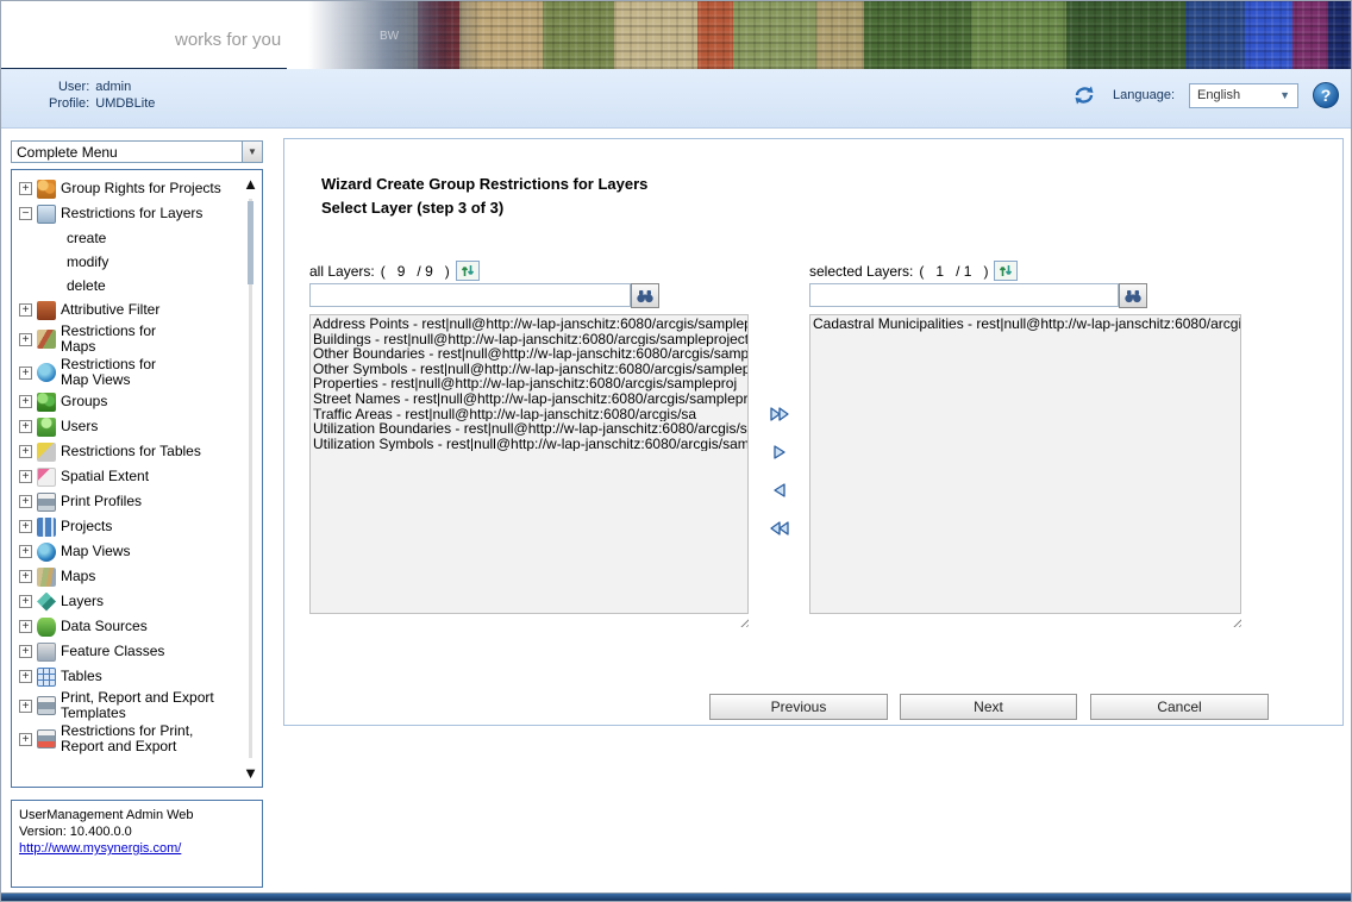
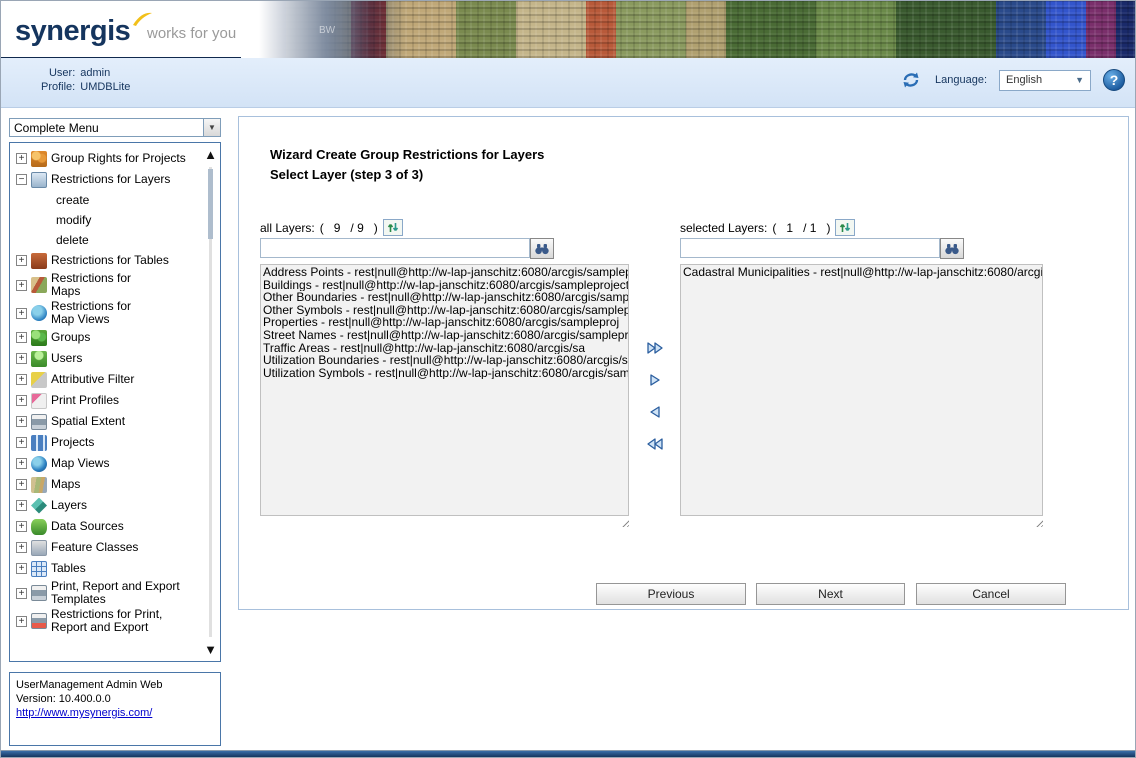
+ synergis
  works for you
  BW
  User:
  admin
  Profile:
  UMDBLite
  Language:
  English
  ▼
  ?
  Complete Menu
  ▼
  +
  Group Rights for Projects
  −
  Restrictions for Layers
  create
  modify
  delete
  +
- Attributive Filter
+ Restrictions for Tables
  +
  Restrictions for Maps
  +
  Restrictions for Map Views
  +
  Groups
  +
  Users
  +
- Restrictions for Tables
+ Attributive Filter
  +
- Spatial Extent
+ Print Profiles
  +
- Print Profiles
+ Spatial Extent
  +
  Projects
  +
  Map Views
  +
  Maps
  +
  Layers
  +
  Data Sources
  +
  Feature Classes
  +
  Tables
  +
  Print, Report and Export Templates
  +
  Restrictions for Print, Report and Export
  ▲
  ▼
  UserManagement Admin Web
  Version: 10.400.0.0
  http://www.mysynergis.com/
  Wizard Create Group Restrictions for Layers
  Select Layer (step 3 of 3)
  all Layers:
  (
  9
  / 9
  )
  Address Points - rest|null@http://w-lap-janschitz:6080/arcgis/sample
  Buildings - rest|null@http://w-lap-janschitz:6080/arcgis/sampleproject
  Other Boundaries - rest|null@http://w-lap-janschitz:6080/arcgis/samp
  Other Symbols - rest|null@http://w-lap-janschitz:6080/arcgis/samplep
  Properties - rest|null@http://w-lap-janschitz:6080/arcgis/sampleproj
  Street Names - rest|null@http://w-lap-janschitz:6080/arcgis/samplepr
  Traffic Areas - rest|null@http://w-lap-janschitz:6080/arcgis/sa
  Utilization Boundaries - rest|null@http://w-lap-janschitz:6080/arcgis/s
  Utilization Symbols - rest|null@http://w-lap-janschitz:6080/arcgis/sam
  selected Layers:
  (
  1
  / 1
  )
  Cadastral Municipalities - rest|null@http://w-lap-janschitz:6080/arcgi
  Previous
  Next
  Cancel
